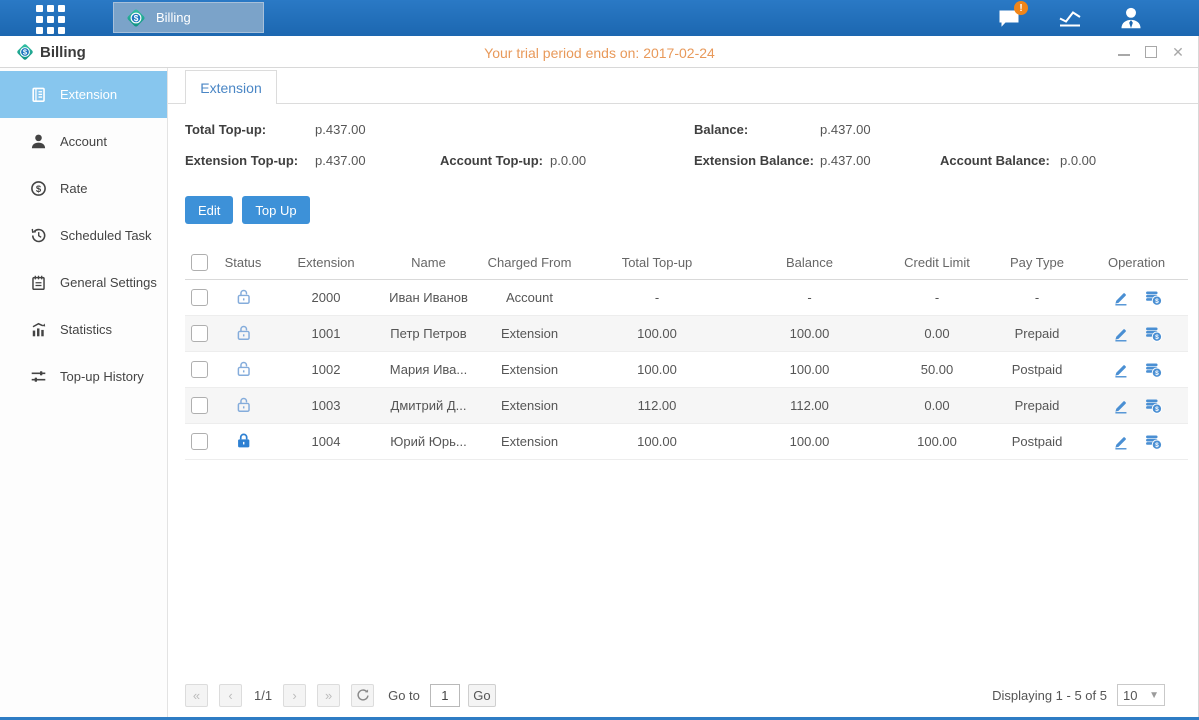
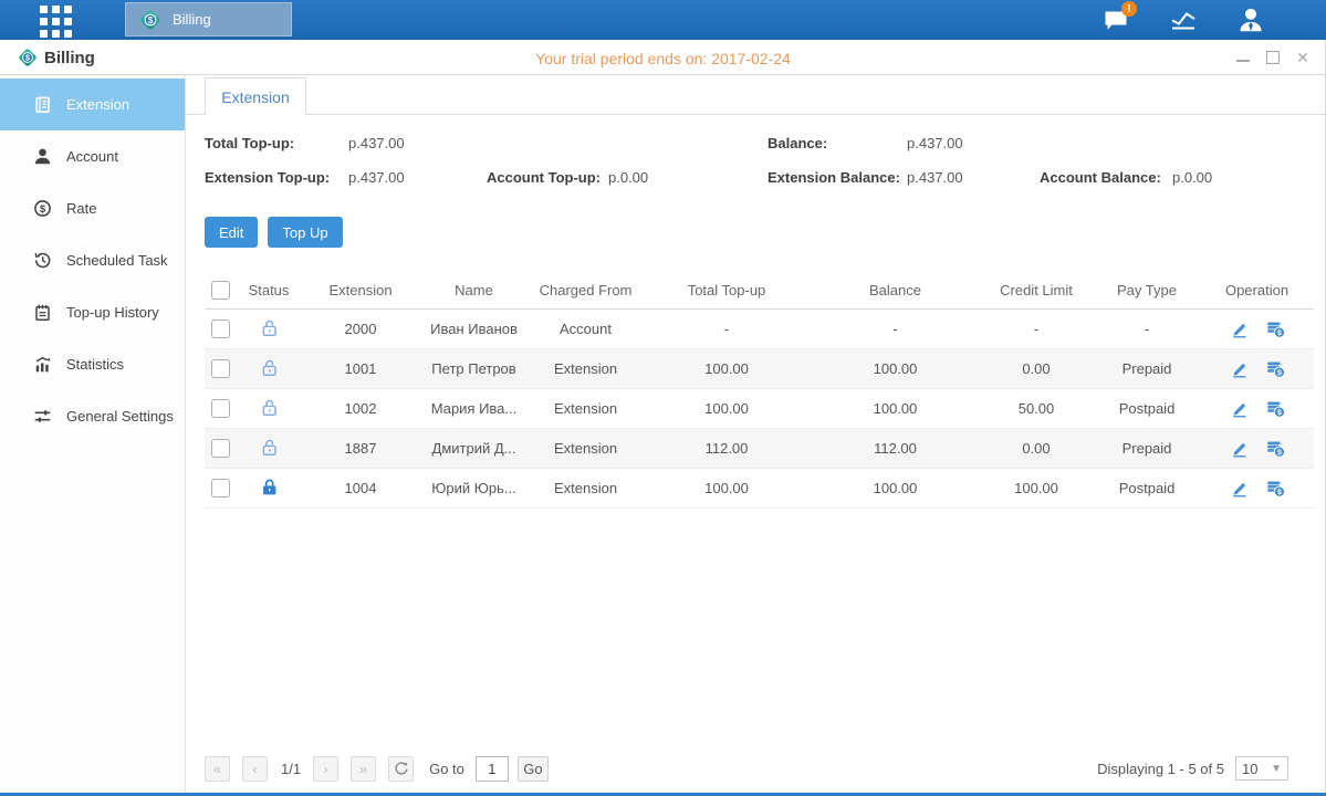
  $
  Billing
  !
  $
  Billing
  Your trial period ends on: 2017-02-24
  ✕
  Extension
  Account
  $
  Rate
  Scheduled Task
- General Settings
+ Top-up History
  Statistics
- Top-up History
+ General Settings
  Extension
  Total Top-up:
  p.437.00
  Balance:
  p.437.00
  Extension Top-up:
  p.437.00
  Account Top-up:
  p.0.00
  Extension Balance:
  p.437.00
  Account Balance:
  p.0.00
  Edit
  Top Up
  Status
  Extension
  Name
  Charged From
  Total Top-up
  Balance
  Credit Limit
  Pay Type
  Operation
  2000
  Иван Иванов
  Account
  -
  -
  -
  -
  1001
  Петр Петров
  Extension
  100.00
  100.00
  0.00
  Prepaid
  1002
  Мария Ива...
  Extension
  100.00
  100.00
  50.00
  Postpaid
- 1003
+ 1887
  Дмитрий Д...
  Extension
  112.00
  112.00
  0.00
  Prepaid
  1004
  Юрий Юрь...
  Extension
  100.00
  100.00
  100.00
  Postpaid
  «
  ‹
  1/1
  ›
  »
  Go to
  1
  Go
  Displaying 1 - 5 of 5
  10
  ▼
